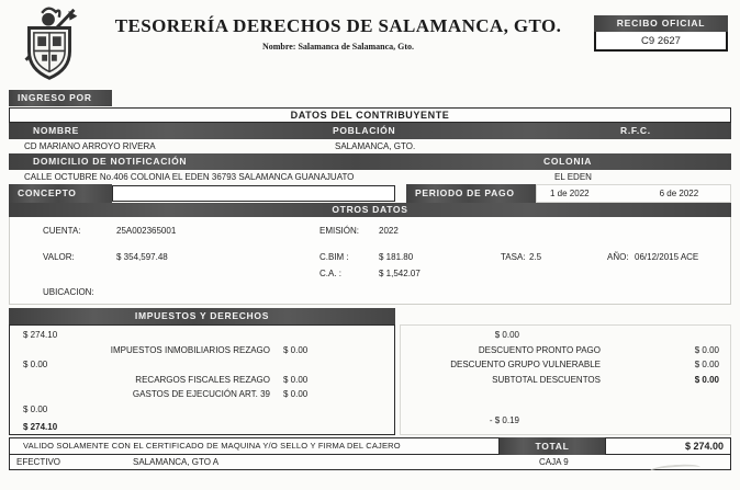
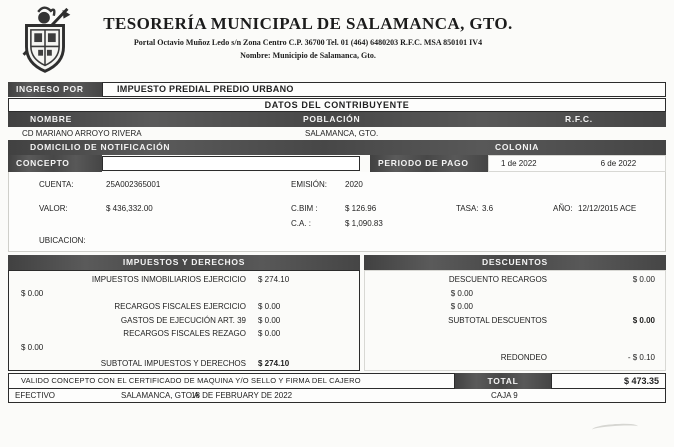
- TESORERÍA DERECHOS DE SALAMANCA, GTO.
+ TESORERÍA MUNICIPAL DE SALAMANCA, GTO.
+ Portal Octavio Muñoz Ledo s/n Zona Centro C.P. 36700 Tel. 01 (464) 6480203 R.F.C. MSA 850101 IV4
- Nombre: Salamanca de Salamanca, Gto.
+ Nombre: Municipio de Salamanca, Gto.
- RECIBO OFICIAL
- C9 2627
  INGRESO POR
+ IMPUESTO PREDIAL PREDIO URBANO
  DATOS DEL CONTRIBUYENTE
  NOMBRE
  POBLACIÓN
  R.F.C.
  CD MARIANO ARROYO RIVERA
  SALAMANCA, GTO.
  DOMICILIO DE NOTIFICACIÓN
  COLONIA
- CALLE OCTUBRE No.406 COLONIA EL EDEN 36793 SALAMANCA GUANAJUATO
- EL EDEN
  CONCEPTO
  PERIODO DE PAGO
  1 de 2022
  6 de 2022
- OTROS DATOS
  CUENTA:
  25A002365001
  EMISIÓN:
- 2022
+ 2020
  VALOR:
- $ 354,597.48
+ $ 436,332.00
  C.BIM :
- $ 181.80
+ $ 126.96
  TASA:
- 2.5
+ 3.6
  AÑO:
- 06/12/2015 ACE
+ 12/12/2015 ACE
  C.A. :
- $ 1,542.07
+ $ 1,090.83
  UBICACION:
  IMPUESTOS Y DERECHOS
+ DESCUENTOS
+ IMPUESTOS INMOBILIARIOS EJERCICIO
  $ 274.10
- IMPUESTOS INMOBILIARIOS REZAGO
  $ 0.00
+ RECARGOS FISCALES EJERCICIO
  $ 0.00
- RECARGOS FISCALES REZAGO
+ GASTOS DE EJECUCIÓN ART. 39
  $ 0.00
- GASTOS DE EJECUCIÓN ART. 39
+ RECARGOS FISCALES REZAGO
  $ 0.00
  $ 0.00
+ SUBTOTAL IMPUESTOS Y DERECHOS
  $ 274.10
+ DESCUENTO RECARGOS
  $ 0.00
- DESCUENTO PRONTO PAGO
  $ 0.00
- DESCUENTO GRUPO VULNERABLE
  $ 0.00
  SUBTOTAL DESCUENTOS
  $ 0.00
+ REDONDEO
- - $ 0.19
+ - $ 0.10
- VALIDO SOLAMENTE CON EL CERTIFICADO DE MAQUINA Y/O SELLO Y FIRMA DEL CAJERO
+ VALIDO CONCEPTO CON EL CERTIFICADO DE MAQUINA Y/O SELLO Y FIRMA DEL CAJERO
  TOTAL
- $ 274.00
+ $ 473.35
  EFECTIVO
  SALAMANCA, GTO A
+ 18 DE FEBRUARY DE 2022
  CAJA 9
